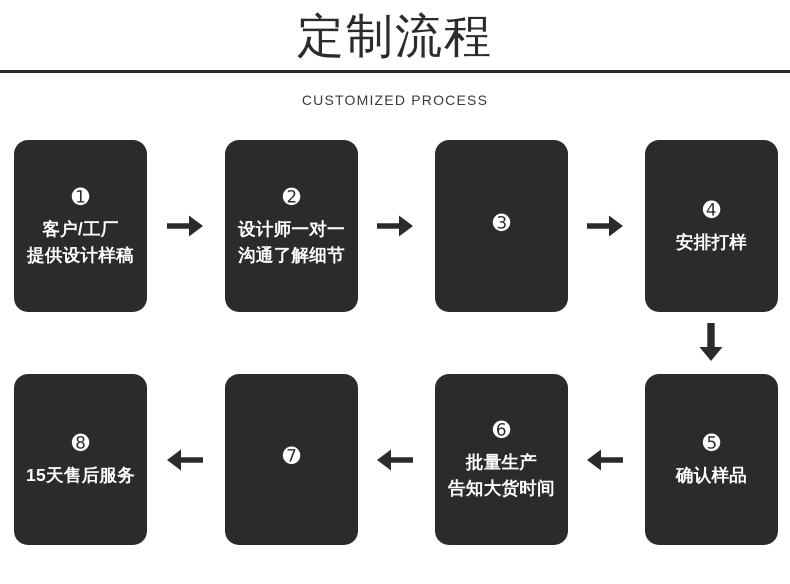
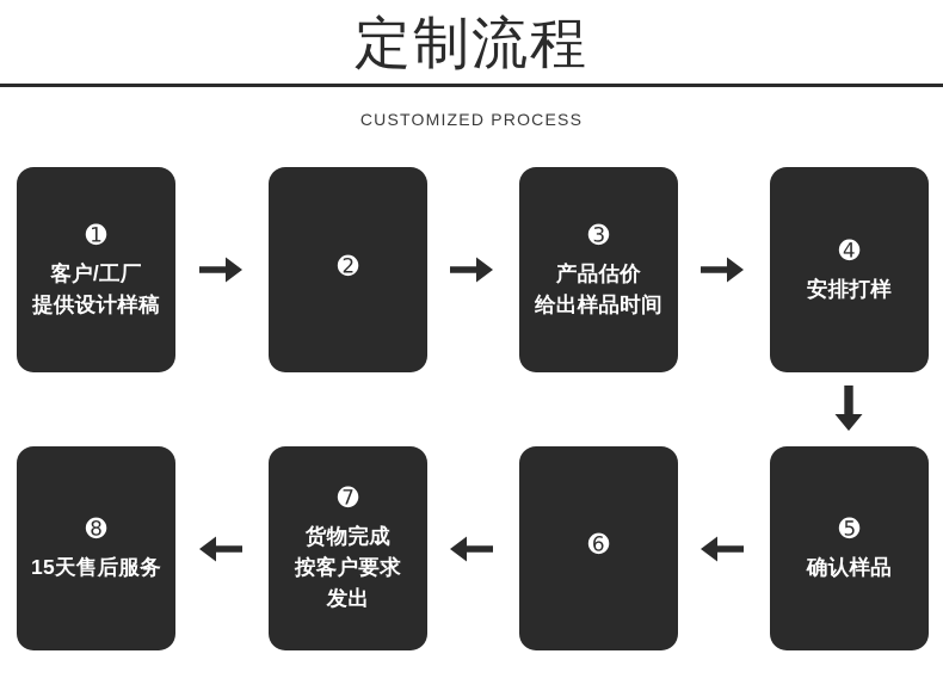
  定制流程
  CUSTOMIZED PROCESS
  ➊
  客户/工厂
  提供设计样稿
  ➋
- 设计师一对一
- 沟通了解细节
  ➌
+ 产品估价
+ 给出样品时间
  ➍
  安排打样
  ➑
  15天售后服务
  ➐
+ 货物完成
+ 按客户要求
+ 发出
  ➏
- 批量生产
- 告知大货时间
  ➎
  确认样品
